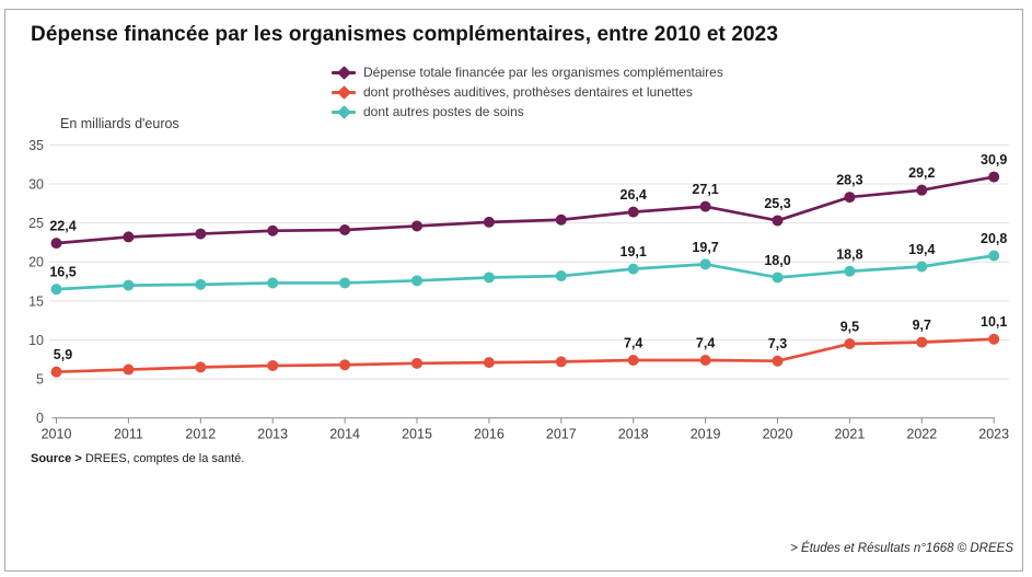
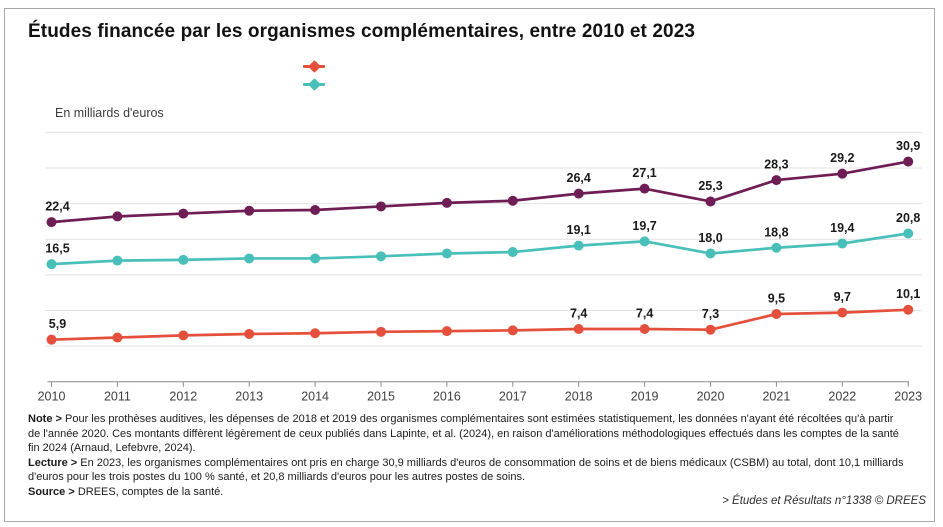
- 0
- 5
- 10
- 15
- 20
- 25
- 30
- 35
  2010
  2011
  2012
  2013
  2014
  2015
  2016
  2017
  2018
  2019
  2020
  2021
  2022
  2023
  22,4
  26,4
  27,1
  25,3
  28,3
  29,2
  30,9
  5,9
  7,4
  7,4
  7,3
  9,5
  9,7
  10,1
  16,5
  19,1
  19,7
  18,0
  18,8
  19,4
  20,8
- Dépense financée par les organismes complémentaires, entre 2010 et 2023
+ Études financée par les organismes complémentaires, entre 2010 et 2023
- Dépense totale financée par les organismes complémentaires
- dont prothèses auditives, prothèses dentaires et lunettes
- dont autres postes de soins
  En milliards d'euros
+ Note > Pour les prothèses auditives, les dépenses de 2018 et 2019 des organismes complémentaires sont estimées statistiquement, les données n'ayant été récoltées qu'à partir de l'année 2020. Ces montants diffèrent légèrement de ceux publiés dans Lapinte, et al. (2024), en raison d'améliorations méthodologiques effectués dans les comptes de la santé fin 2024 (Arnaud, Lefebvre, 2024).
+ Lecture > En 2023, les organismes complémentaires ont pris en charge 30,9 milliards d'euros de consommation de soins et de biens médicaux (CSBM) au total, dont 10,1 milliards d'euros pour les trois postes du 100 % santé, et 20,8 milliards d'euros pour les autres postes de soins.
  Source > DREES, comptes de la santé.
- > Études et Résultats n°1668 © DREES
+ > Études et Résultats n°1338 © DREES
